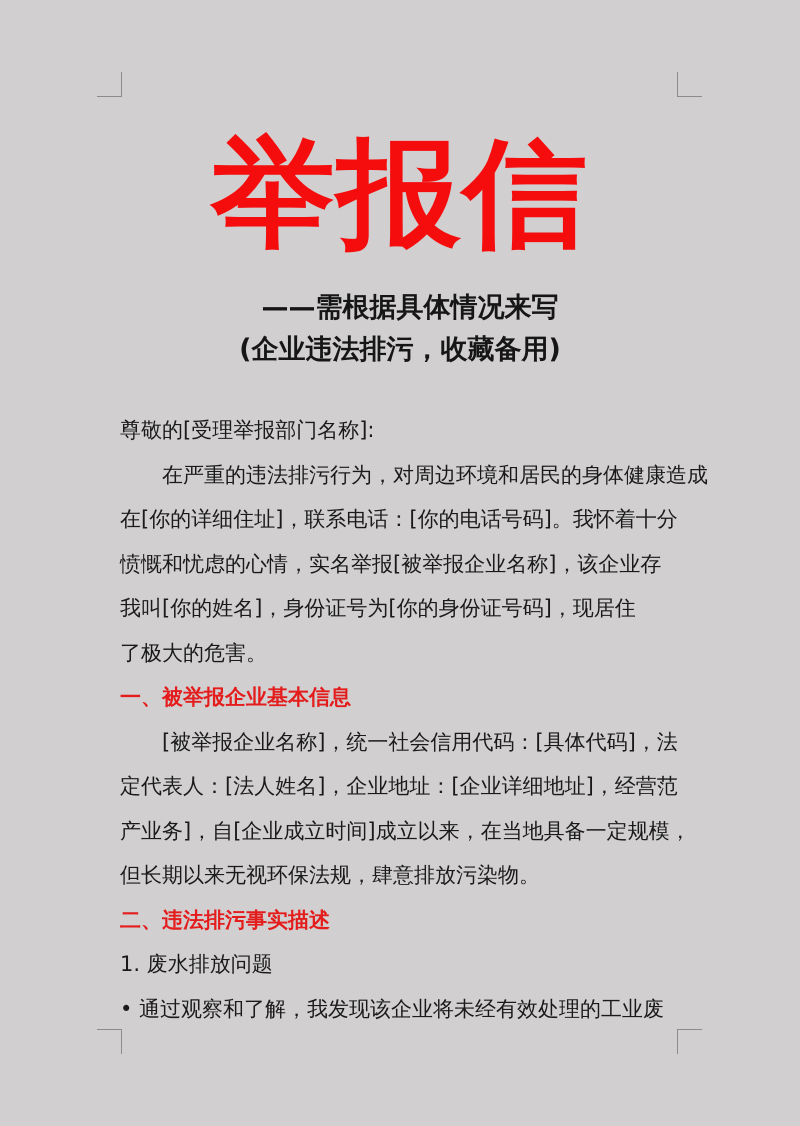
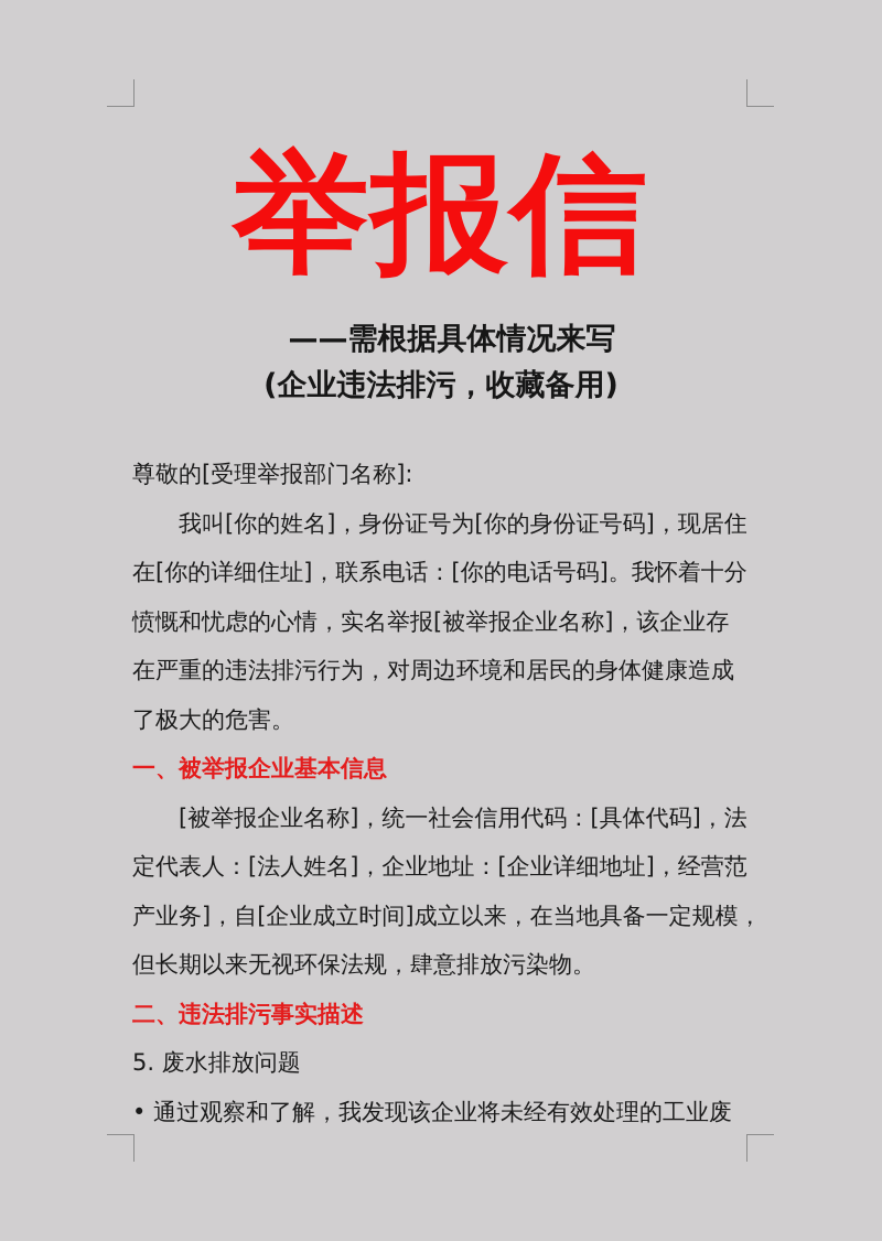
  举报信
  ——需根据具体情况来写
  (企业违法排污，收藏备用)
  尊敬的[受理举报部门名称]:
- 在严重的违法排污行为，对周边环境和居民的身体健康造成
+ 我叫[你的姓名]，身份证号为[你的身份证号码]，现居住
  在[你的详细住址]，联系电话：[你的电话号码]。我怀着十分
  愤慨和忧虑的心情，实名举报[被举报企业名称]，该企业存
- 我叫[你的姓名]，身份证号为[你的身份证号码]，现居住
+ 在严重的违法排污行为，对周边环境和居民的身体健康造成
  了极大的危害。
  一、被举报企业基本信息
  [被举报企业名称]，统一社会信用代码：[具体代码]，法
  定代表人：[法人姓名]，企业地址：[企业详细地址]，经营范
  产业务]，自[企业成立时间]成立以来，在当地具备一定规模，
  但长期以来无视环保法规，肆意排放污染物。
  二、违法排污事实描述
- 1. 废水排放问题
+ 5. 废水排放问题
  • 通过观察和了解，我发现该企业将未经有效处理的工业废
